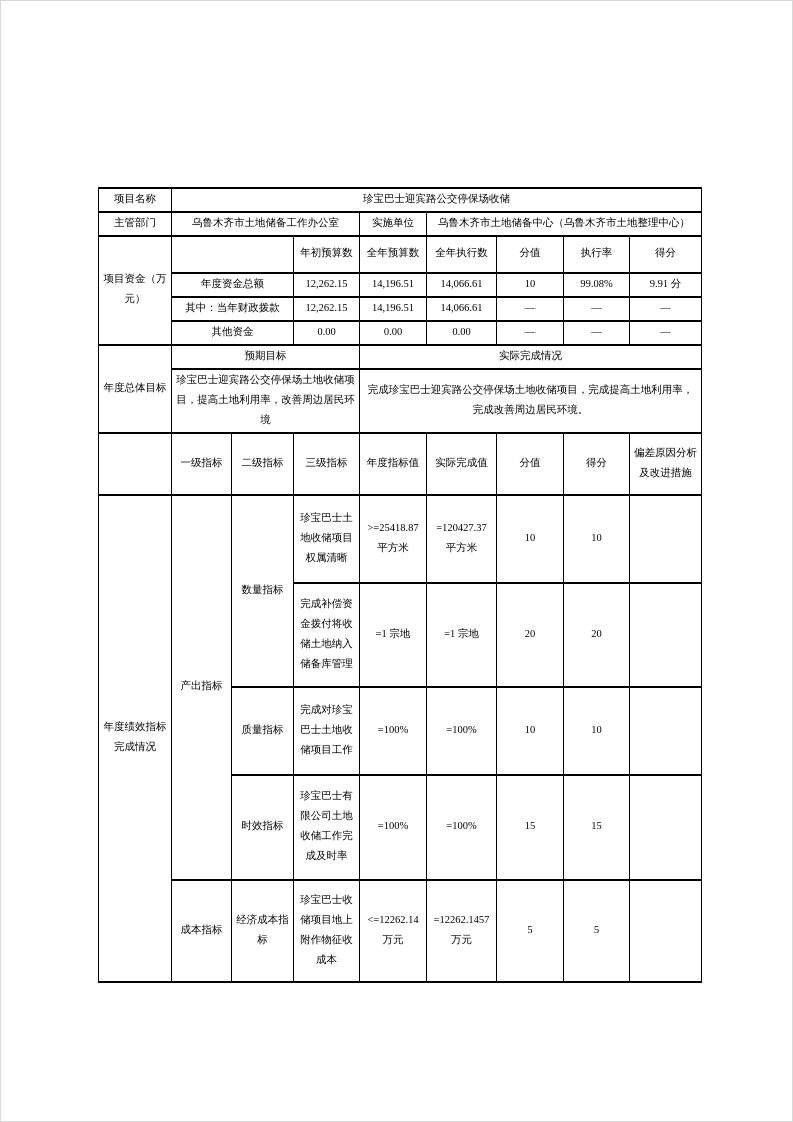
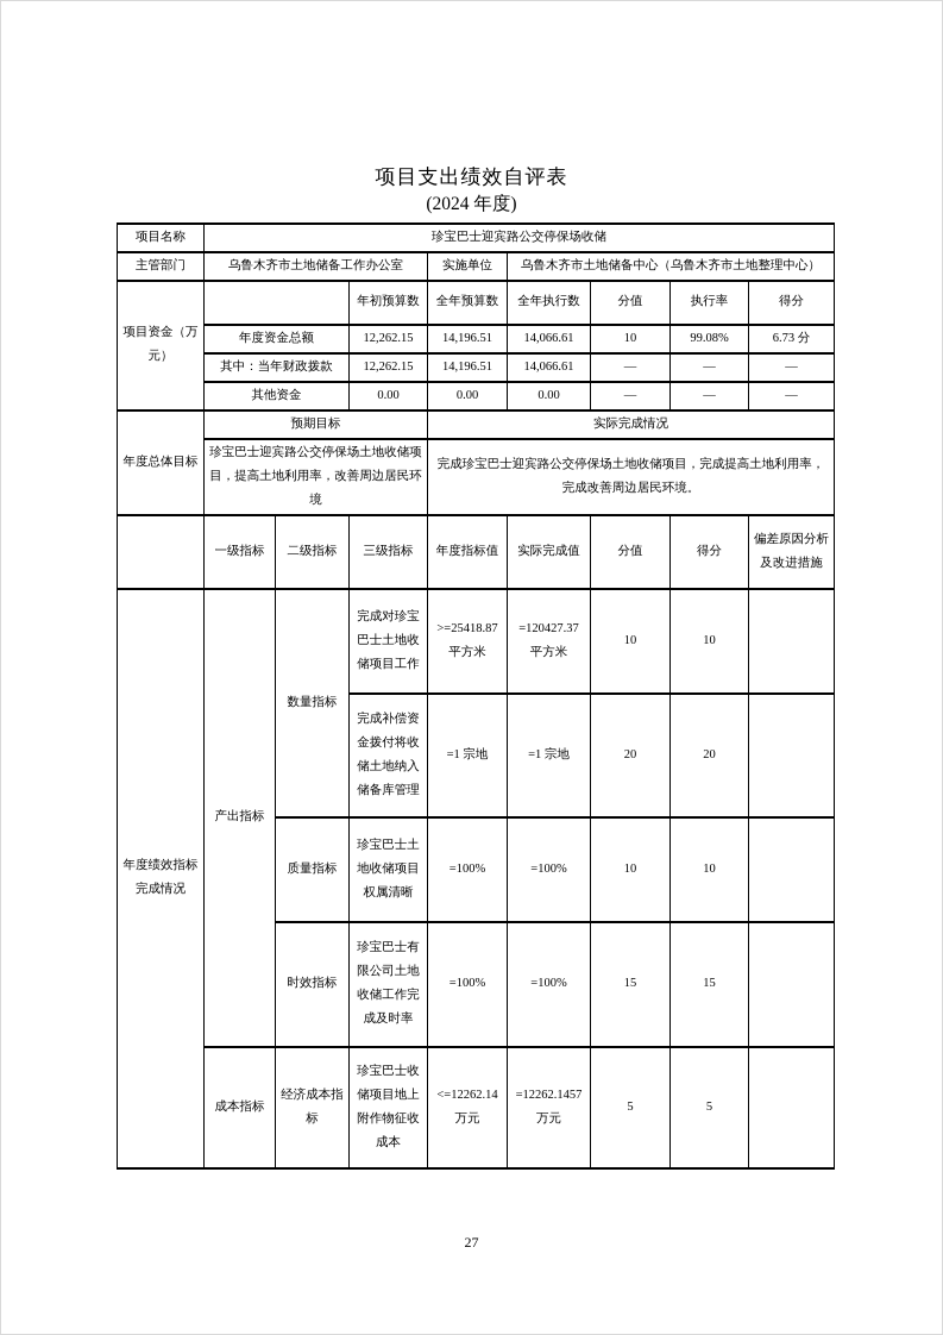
+ 项目支出绩效自评表
+ (2024 年度)
  项目名称	珍宝巴士迎宾路公交停保场收储
  主管部门	乌鲁木齐市土地储备工作办公室	实施单位	乌鲁木齐市土地储备中心（乌鲁木齐市土地整理中心）
  项目资金（万元）		年初预算数	全年预算数	全年执行数	分值	执行率	得分
- 年度资金总额	12,262.15	14,196.51	14,066.61	10	99.08%	9.91 分
+ 年度资金总额	12,262.15	14,196.51	14,066.61	10	99.08%	6.73 分
  其中：当年财政拨款	12,262.15	14,196.51	14,066.61	—	—	—
  其他资金	0.00	0.00	0.00	—	—	—
  年度总体目标	预期目标	实际完成情况
  珍宝巴士迎宾路公交停保场土地收储项目，提高土地利用率，改善周边居民环境	完成珍宝巴士迎宾路公交停保场土地收储项目，完成提高土地利用率，完成改善周边居民环境。
  	一级指标	二级指标	三级指标	年度指标值	实际完成值	分值	得分	偏差原因分析及改进措施
- 年度绩效指标完成情况	产出指标	数量指标	珍宝巴士土地收储项目权属清晰	>=25418.87平方米	=120427.37平方米	10	10
+ 年度绩效指标完成情况	产出指标	数量指标	完成对珍宝巴士土地收储项目工作	>=25418.87平方米	=120427.37平方米	10	10
  完成补偿资金拨付将收储土地纳入储备库管理	=1 宗地	=1 宗地	20	20
- 质量指标	完成对珍宝巴士土地收储项目工作	=100%	=100%	10	10
+ 质量指标	珍宝巴士土地收储项目权属清晰	=100%	=100%	10	10
  时效指标	珍宝巴士有限公司土地收储工作完成及时率	=100%	=100%	15	15
  成本指标	经济成本指标	珍宝巴士收储项目地上附作物征收成本	<=12262.14万元	=12262.1457万元	5	5
+ 27
